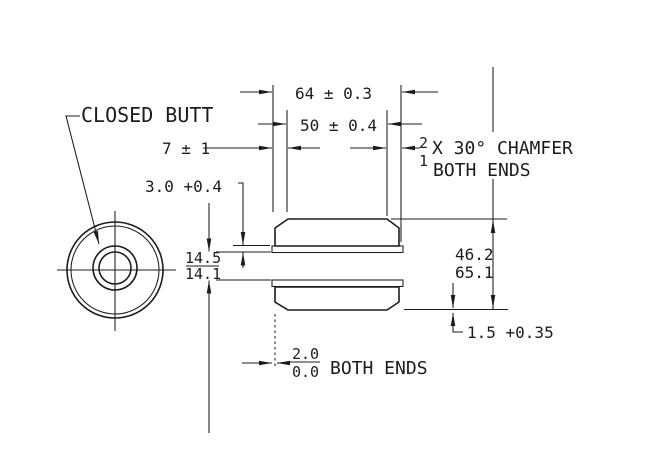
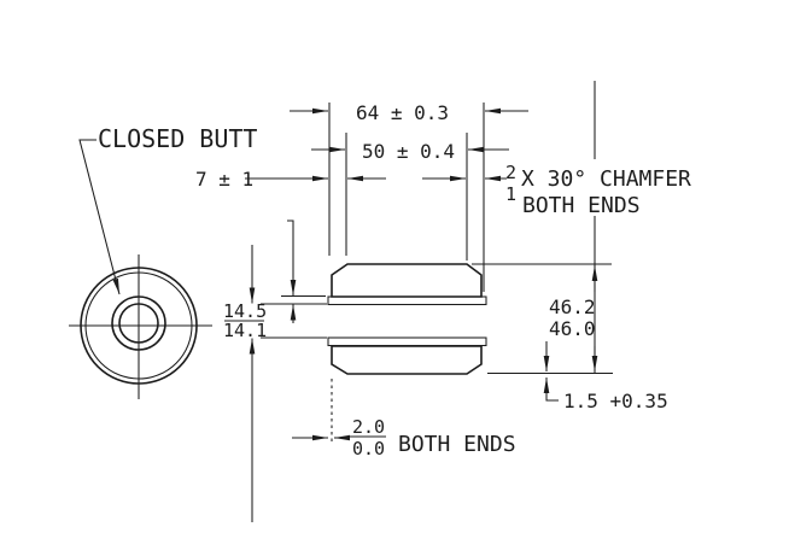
  CLOSED BUTT
  64 ± 0.3
  50 ± 0.4
  7 ± 1
- 3.0 +0.4
  14.5
  14.1
  46.2
- 65.1
+ 46.0
  1.5 +0.35
  2.0
  0.0
  BOTH ENDS
  2
  1
  X 30° CHAMFER
  BOTH ENDS
